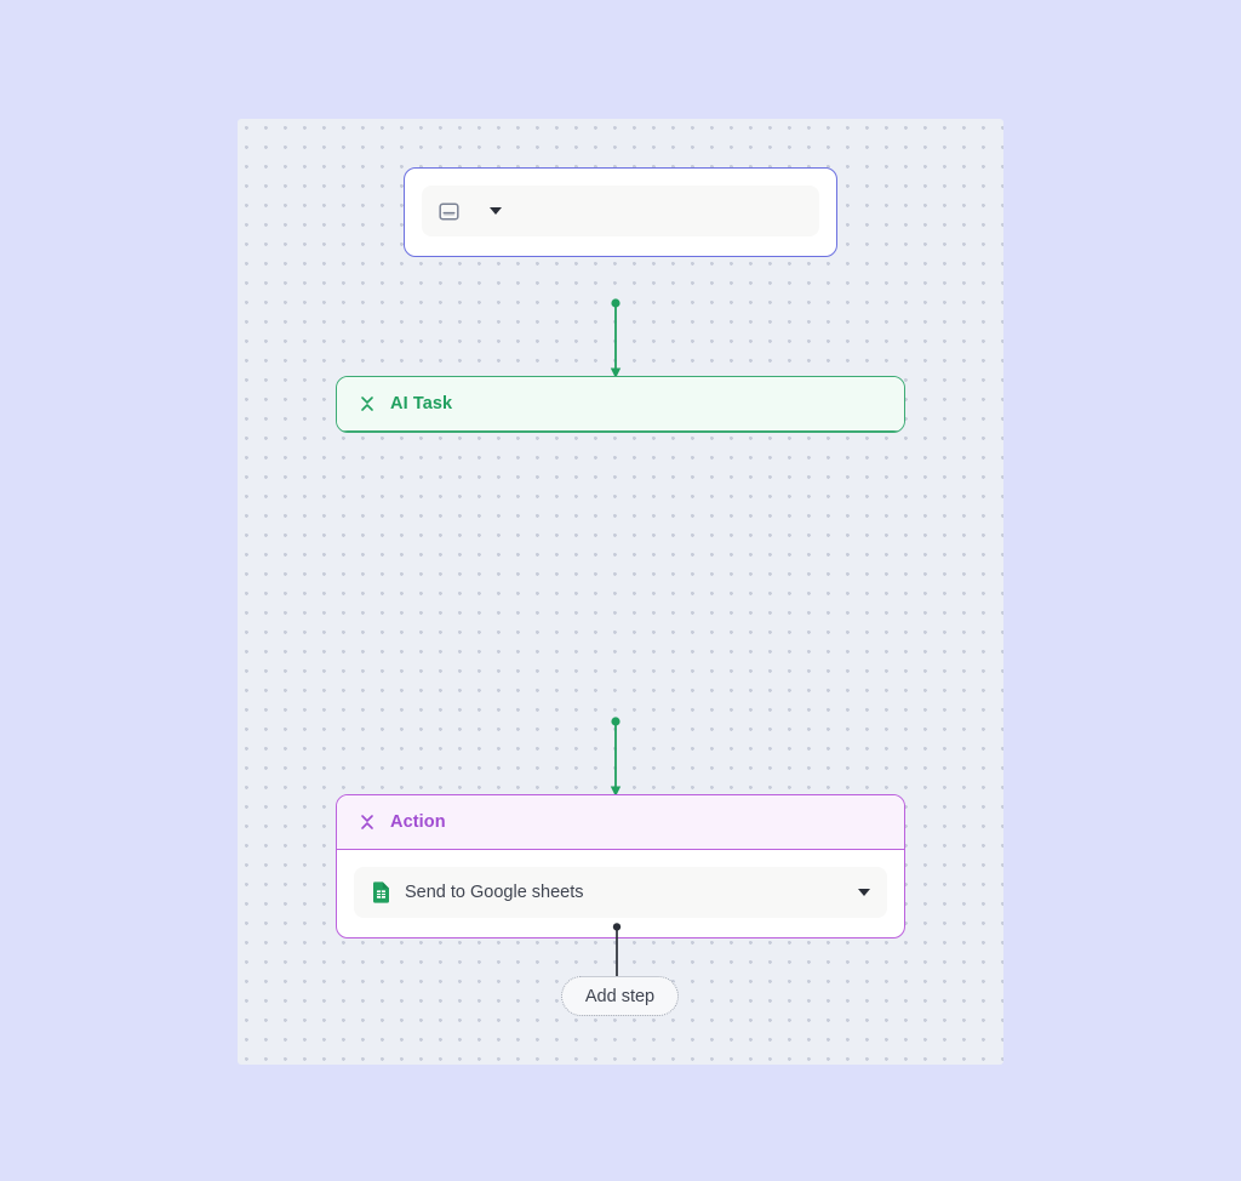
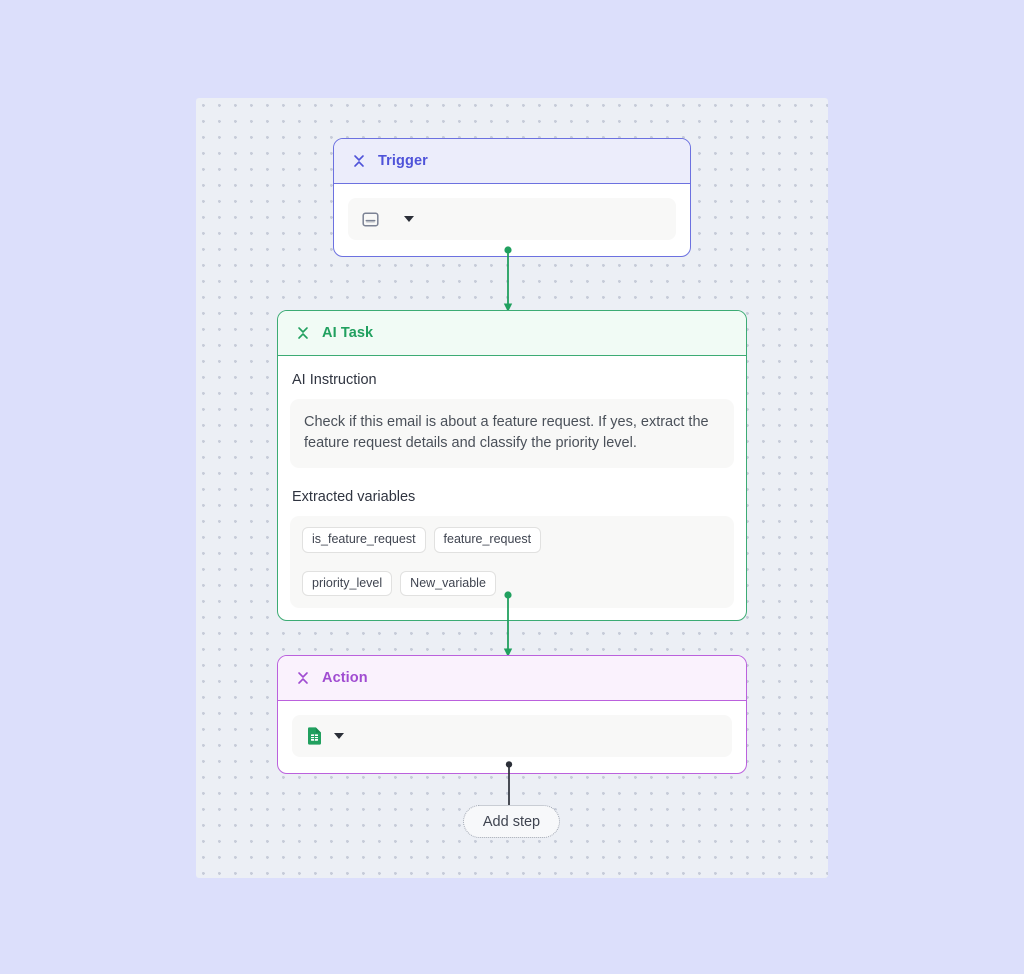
+ Trigger
  AI Task
+ AI Instruction
+ Check if this email is about a feature request. If yes, extract the feature request details and classify the priority level.
+ Extracted variables
+ is_feature_request
+ feature_request
+ priority_level
+ New_variable
  Action
- Send to Google sheets
  Add step
